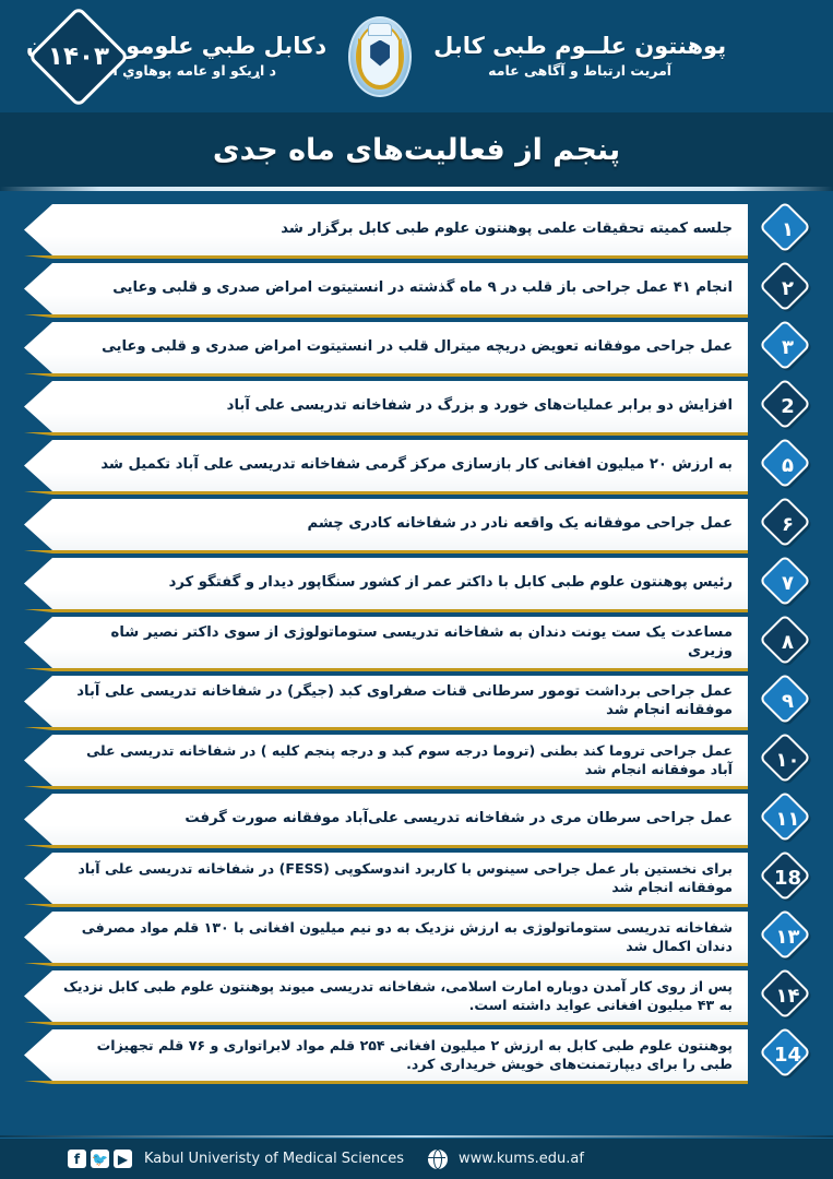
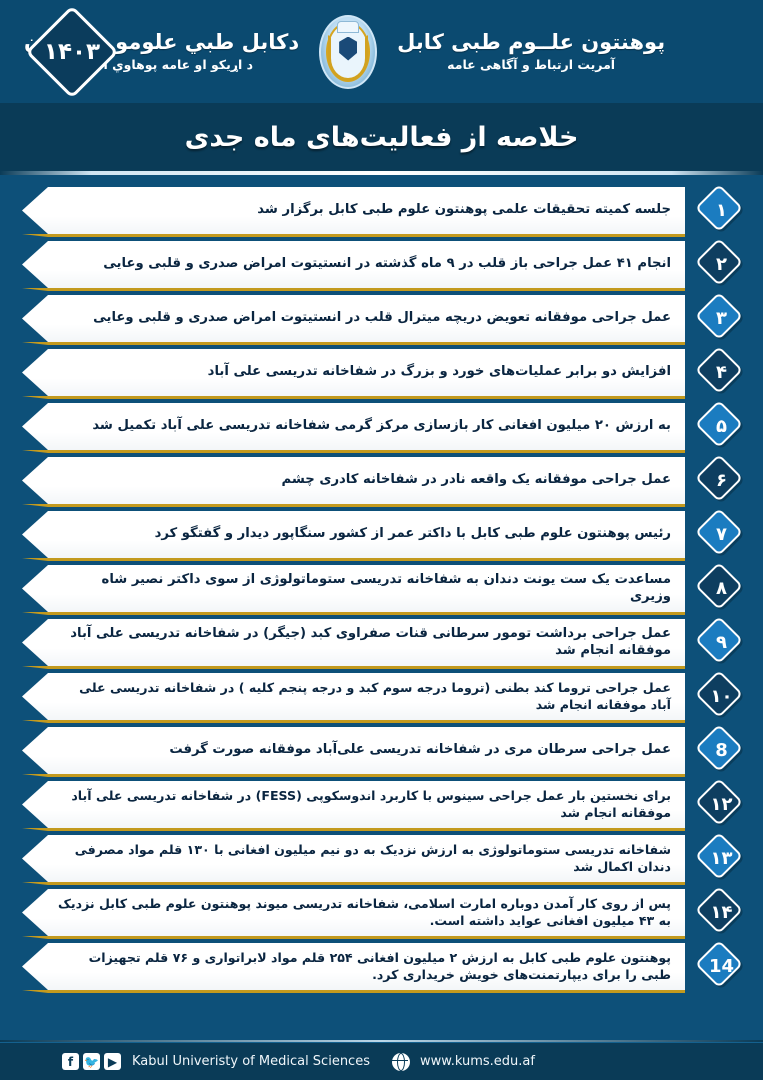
  ۱۴۰۳
  پوهنتون علــوم طبی کابل
  آمریت ارتباط و آگاهی عامه
  دکابل طبي علومون
  د اړیکو او عامه پوهاوي
- پنجم از فعالیت‌های ماه جدی
+ خلاصه از فعالیت‌های ماه جدی
  جلسه کمیته تحقیقات علمی پوهنتون علوم طبی کابل برگزار شد
  ۱
  انجام ۴۱ عمل جراحی باز قلب در ۹ ماه گذشته در انستیتوت امراض صدری و قلبی وعایی
  ۲
  عمل جراحی موفقانه تعویض دریچه میترال قلب در انستیتوت امراض صدری و قلبی وعایی
  ۳
  افزایش دو برابر عملیات‌های خورد و بزرگ در شفاخانه تدریسی علی آباد
- 2
+ ۴
  به ارزش ۲۰ میلیون افغانی کار بازسازی مرکز گرمی شفاخانه تدریسی علی آباد تکمیل شد
  ۵
  عمل جراحی موفقانه یک واقعه نادر در شفاخانه کادری چشم
  ۶
  رئیس پوهنتون علوم طبی کابل با داکتر عمر از کشور سنگاپور دیدار و گفتگو کرد
  ۷
  مساعدت یک ست یونت دندان به شفاخانه تدریسی ستوماتولوژی از سوی داکتر نصیر شاه وزیری
  ۸
  عمل جراحی برداشت تومور سرطانی قنات صفراوی کبد (جیگر) در شفاخانه تدریسی علی آباد موفقانه انجام شد
  ۹
  عمل جراحی تروما کند بطنی (تروما درجه سوم کبد و درجه پنجم کلیه ) در شفاخانه تدریسی علی آباد موفقانه انجام شد
  ۱۰
  عمل جراحی سرطان مری در شفاخانه تدریسی علی‌آباد موفقانه صورت گرفت
- ۱۱
+ 8
  برای نخستین بار عمل جراحی سینوس با کاربرد اندوسکوپی (FESS) در شفاخانه تدریسی علی آباد موفقانه انجام شد
- 18
+ ۱۲
  شفاخانه تدریسی ستوماتولوژی به ارزش نزدیک به دو نیم میلیون افغانی با ۱۳۰ قلم مواد مصرفی دندان اکمال شد
  ۱۳
  پس از روی کار آمدن دوباره امارت اسلامی، شفاخانه تدریسی میوند پوهنتون علوم طبی کابل نزدیک به ۴۳ میلیون افغانی عواید داشته است.
  ۱۴
  پوهنتون علوم طبی کابل به ارزش ۲ میلیون افغانی ۲۵۴ قلم مواد لابراتواری و ۷۶ قلم تجهیزات طبی را برای دیپارتمنت‌های خویش خریداری کرد.
  14
  f
  🐦
  ▶
  Kabul Univeristy of Medical Sciences
  www.kums.edu.af
